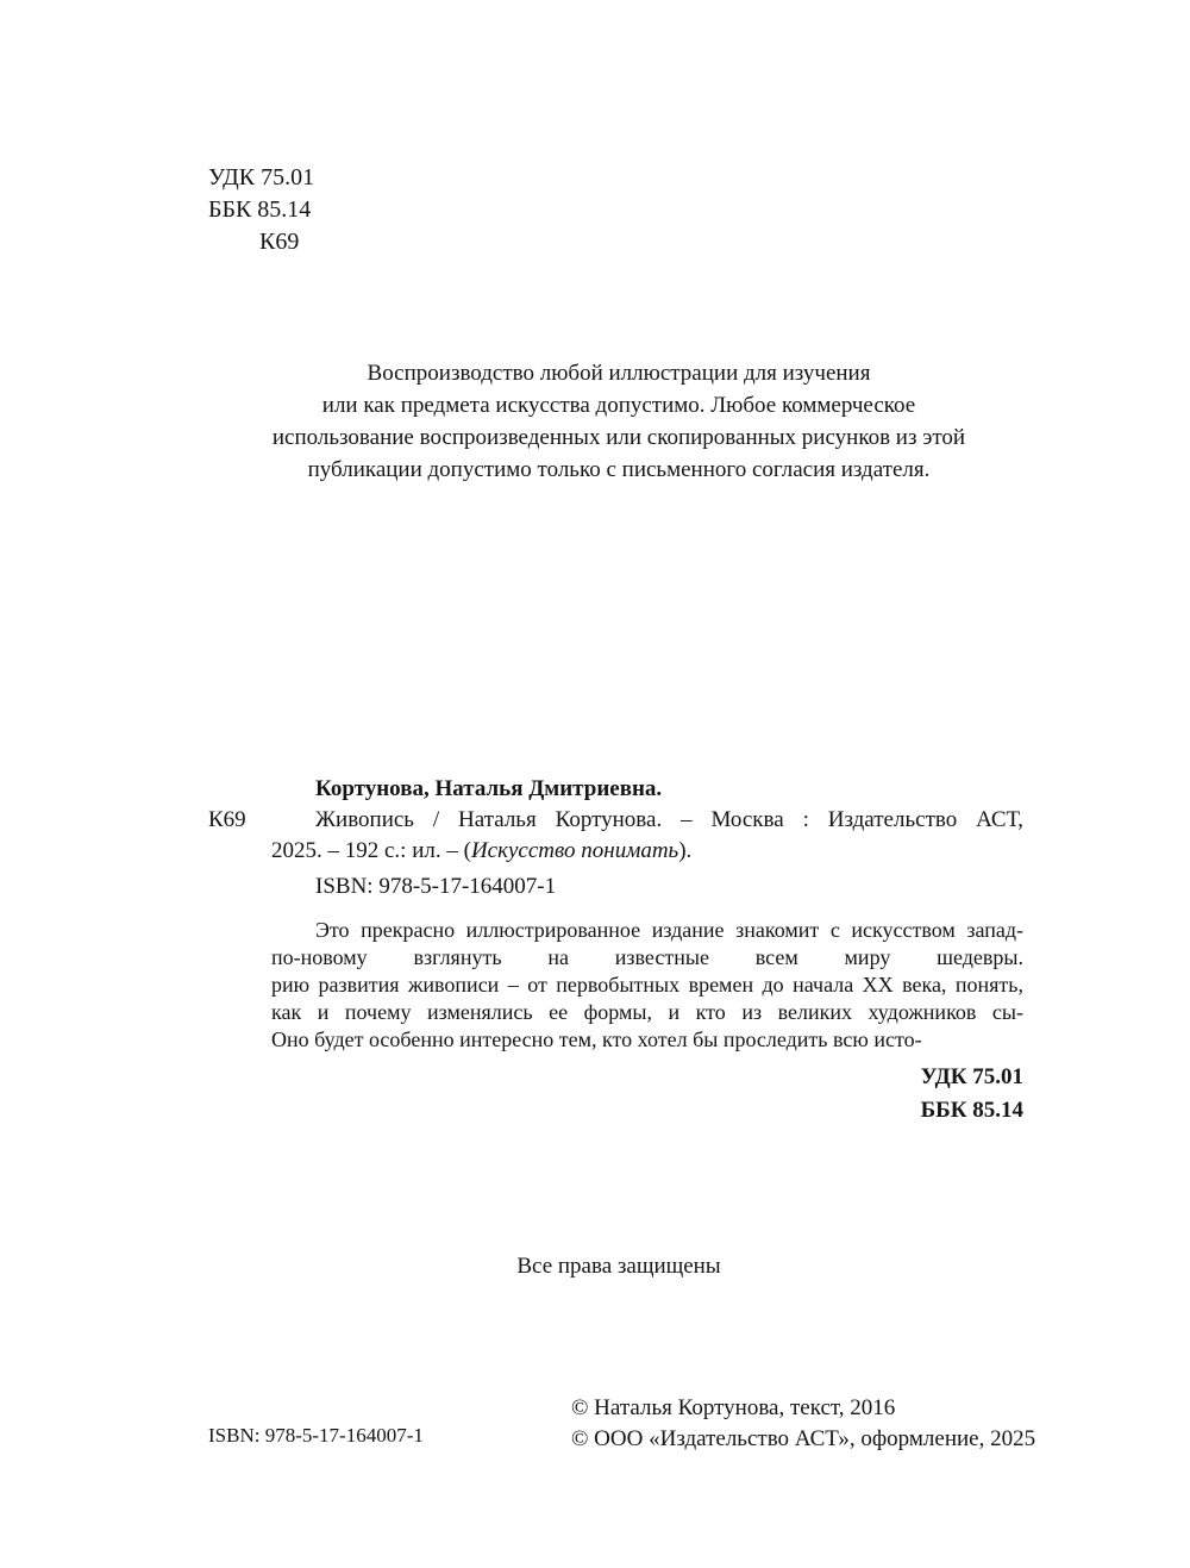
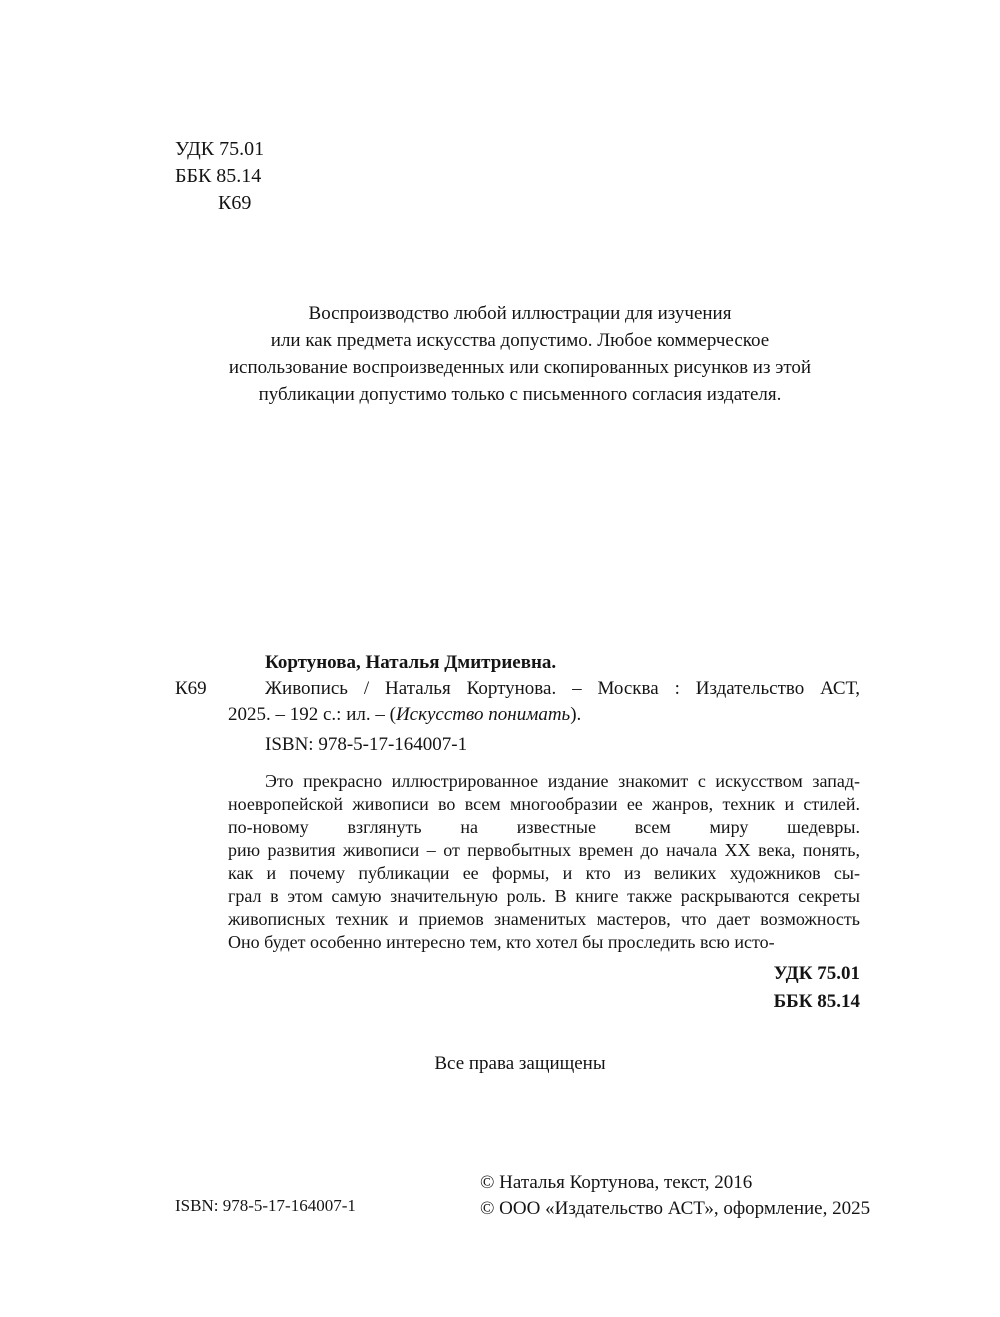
  УДК 75.01
  ББК 85.14
  К69
  Воспроизводство любой иллюстрации для изучения
  или как предмета искусства допустимо. Любое коммерческое
  использование воспроизведенных или скопированных рисунков из этой
  публикации допустимо только с письменного согласия издателя.
  Кортунова, Наталья Дмитриевна.
  К69
  Живопись / Наталья Кортунова. – Москва : Издательство АСТ,
  2025. – 192 с.: ил. – (Искусство понимать).
  ISBN: 978-5-17-164007-1
  Это прекрасно иллюстрированное издание знакомит с искусством запад-
+ ноевропейской живописи во всем многообразии ее жанров, техник и стилей.
  по-новому взглянуть на известные всем миру шедевры.
  рию развития живописи – от первобытных времен до начала XX века, понять,
- как и почему изменялись ее формы, и кто из великих художников сы-
+ как и почему публикации ее формы, и кто из великих художников сы-
+ грал в этом самую значительную роль. В книге также раскрываются секреты
+ живописных техник и приемов знаменитых мастеров, что дает возможность
  Оно будет особенно интересно тем, кто хотел бы проследить всю исто-
  УДК 75.01
  ББК 85.14
  Все права защищены
  ISBN: 978-5-17-164007-1
  © Наталья Кортунова, текст, 2016
  © ООО «Издательство АСТ», оформление, 2025
